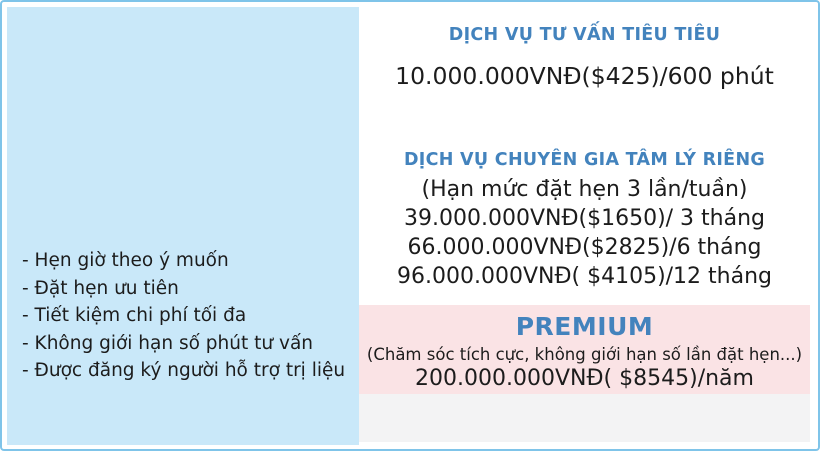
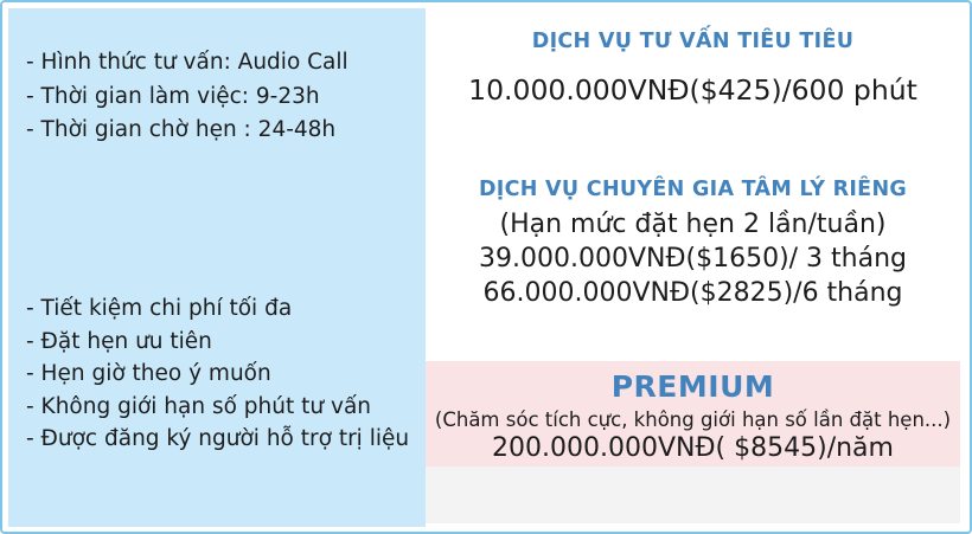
+ - Hình thức tư vấn: Audio Call
+ - Thời gian làm việc: 9-23h
+ - Thời gian chờ hẹn : 24-48h
- - Hẹn giờ theo ý muốn
+ - Tiết kiệm chi phí tối đa
  - Đặt hẹn ưu tiên
- - Tiết kiệm chi phí tối đa
+ - Hẹn giờ theo ý muốn
  - Không giới hạn số phút tư vấn
  - Được đăng ký người hỗ trợ trị liệu
  DỊCH VỤ TƯ VẤN TIÊU TIÊU
  10.000.000VNĐ($425)/600 phút
  DỊCH VỤ CHUYÊN GIA TÂM LÝ RIÊNG
- (Hạn mức đặt hẹn 3 lần/tuần)
+ (Hạn mức đặt hẹn 2 lần/tuần)
  39.000.000VNĐ($1650)/ 3 tháng
  66.000.000VNĐ($2825)/6 tháng
- 96.000.000VNĐ( $4105)/12 tháng
  PREMIUM
  (Chăm sóc tích cực, không giới hạn số lần đặt hẹn...)
  200.000.000VNĐ( $8545)/năm
